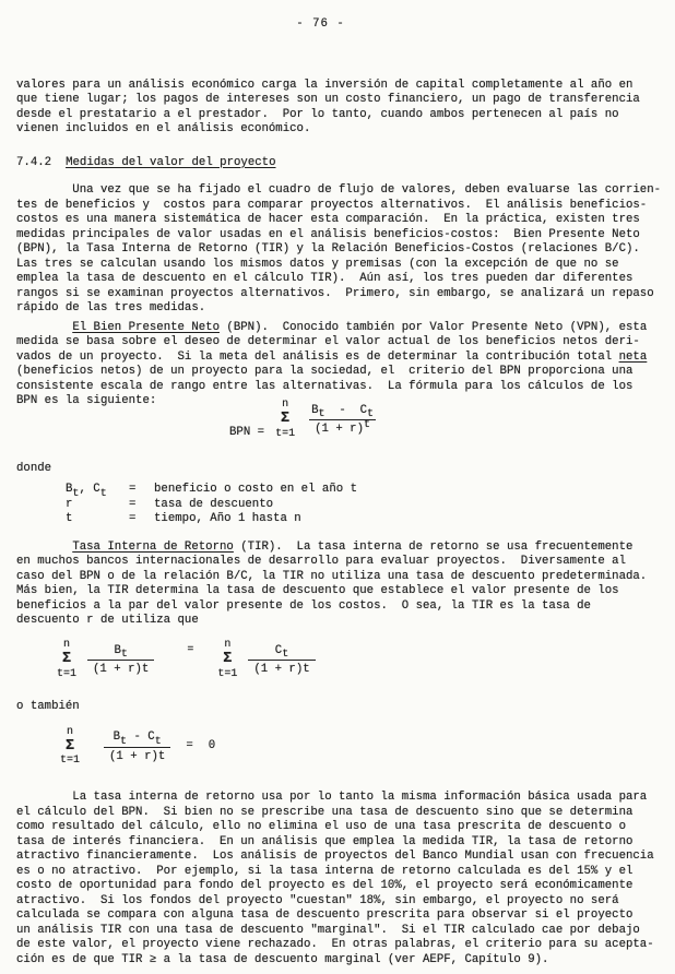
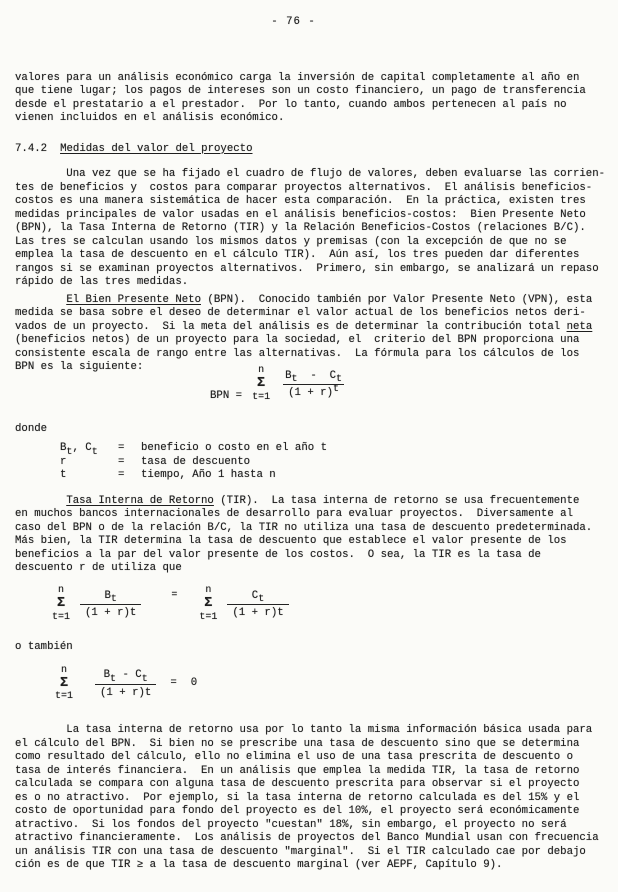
  - 76 -
  valores para un análisis económico carga la inversión de capital completamente al año en
  que tiene lugar; los pagos de intereses son un costo financiero, un pago de transferencia
  desde el prestatario a el prestador. Por lo tanto, cuando ambos pertenecen al país no
  vienen incluidos en el análisis económico.
  7.4.2 Medidas del valor del proyecto
  Una vez que se ha fijado el cuadro de flujo de valores, deben evaluarse las corrien-
  tes de beneficios y costos para comparar proyectos alternativos. El análisis beneficios-
  costos es una manera sistemática de hacer esta comparación. En la práctica, existen tres
  medidas principales de valor usadas en el análisis beneficios-costos: Bien Presente Neto
  (BPN), la Tasa Interna de Retorno (TIR) y la Relación Beneficios-Costos (relaciones B/C).
  Las tres se calculan usando los mismos datos y premisas (con la excepción de que no se
  emplea la tasa de descuento en el cálculo TIR). Aún así, los tres pueden dar diferentes
  rangos si se examinan proyectos alternativos. Primero, sin embargo, se analizará un repaso
  rápido de las tres medidas.
  El Bien Presente Neto (BPN). Conocido también por Valor Presente Neto (VPN), esta
  medida se basa sobre el deseo de determinar el valor actual de los beneficios netos deri-
  vados de un proyecto. Si la meta del análisis es de determinar la contribución total neta
  (beneficios netos) de un proyecto para la sociedad, el criterio del BPN proporciona una
  consistente escala de rango entre las alternativas. La fórmula para los cálculos de los
  BPN es la siguiente:
  BPN =
  n
  Σ
  t=1
  Bt - Ct
  (1 + r)t
  donde
  Bt, Ct
  =
  beneficio o costo en el año t
  r
  =
  tasa de descuento
  t
  =
  tiempo, Año 1 hasta n
  Tasa Interna de Retorno (TIR). La tasa interna de retorno se usa frecuentemente
  en muchos bancos internacionales de desarrollo para evaluar proyectos. Diversamente al
  caso del BPN o de la relación B/C, la TIR no utiliza una tasa de descuento predeterminada.
  Más bien, la TIR determina la tasa de descuento que establece el valor presente de los
  beneficios a la par del valor presente de los costos. O sea, la TIR es la tasa de
  descuento r de utiliza que
  n
  Σ
  t=1
  Bt
  (1 + r)t
  =
  n
  Σ
  t=1
  Ct
  (1 + r)t
  o también
  n
  Σ
  t=1
  Bt - Ct
  (1 + r)t
  =
  0
  La tasa interna de retorno usa por lo tanto la misma información básica usada para
  el cálculo del BPN. Si bien no se prescribe una tasa de descuento sino que se determina
  como resultado del cálculo, ello no elimina el uso de una tasa prescrita de descuento o
  tasa de interés financiera. En un análisis que emplea la medida TIR, la tasa de retorno
- atractivo financieramente. Los análisis de proyectos del Banco Mundial usan con frecuencia
+ calculada se compara con alguna tasa de descuento prescrita para observar si el proyecto
  es o no atractivo. Por ejemplo, si la tasa interna de retorno calculada es del 15% y el
  costo de oportunidad para fondo del proyecto es del 10%, el proyecto será económicamente
  atractivo. Si los fondos del proyecto "cuestan" 18%, sin embargo, el proyecto no será
- calculada se compara con alguna tasa de descuento prescrita para observar si el proyecto
+ atractivo financieramente. Los análisis de proyectos del Banco Mundial usan con frecuencia
  un análisis TIR con una tasa de descuento "marginal". Si el TIR calculado cae por debajo
- de este valor, el proyecto viene rechazado. En otras palabras, el criterio para su acepta-
  ción es de que TIR ≥ a la tasa de descuento marginal (ver AEPF, Capítulo 9).
